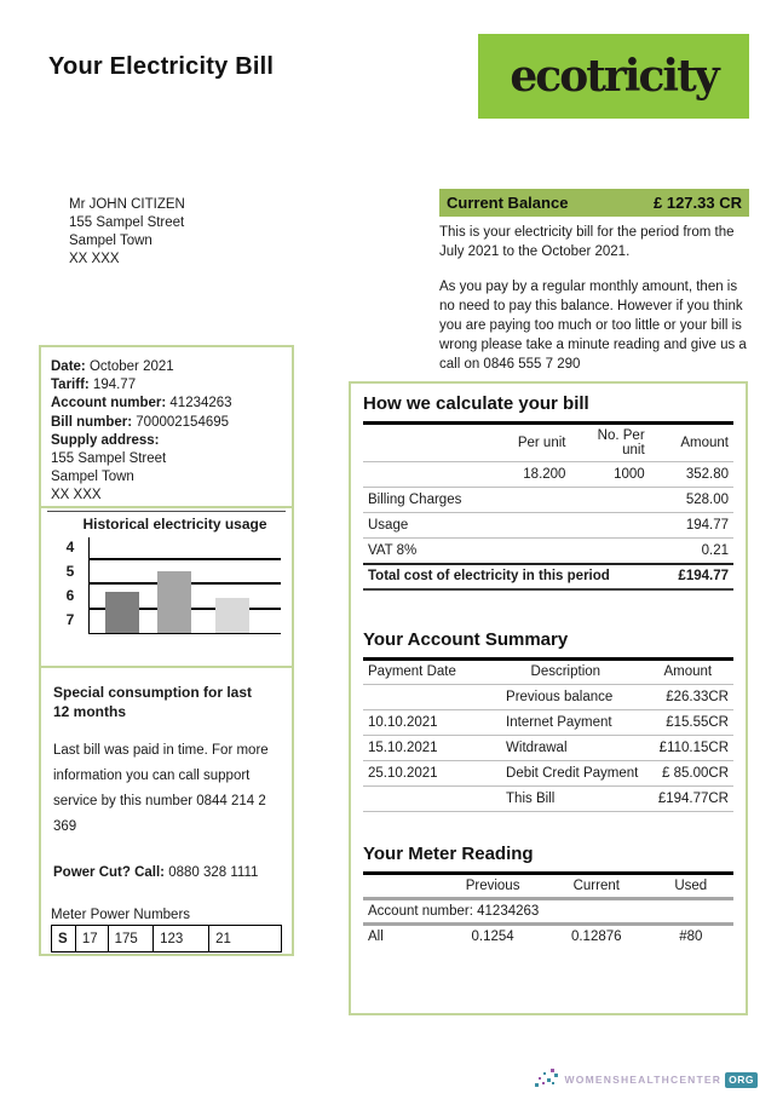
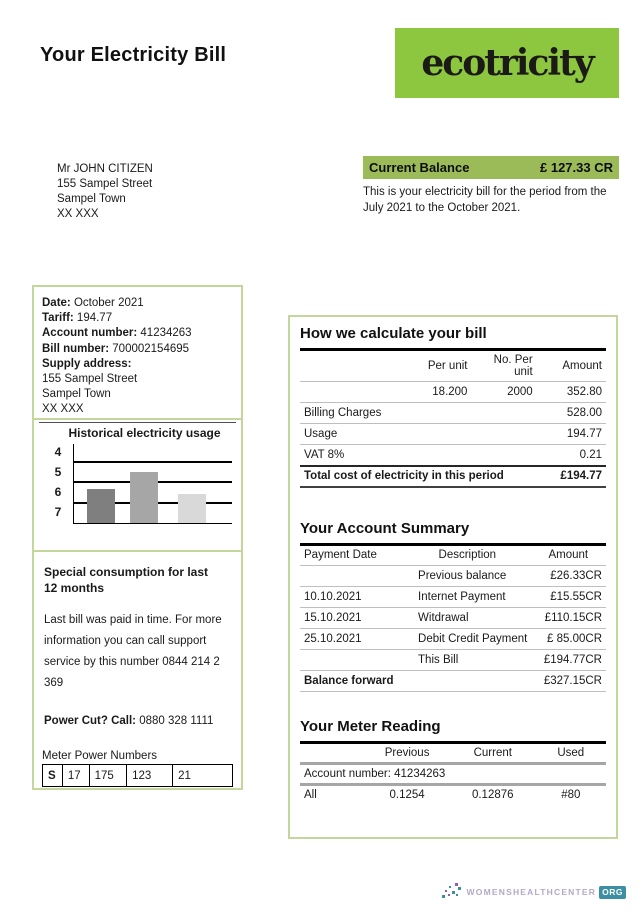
  Your Electricity Bill
  ecotricity
  Mr JOHN CITIZEN
  155 Sampel Street
  Sampel Town
  XX XXX
  Current Balance
  £ 127.33 CR
  This is your electricity bill for the period from the July 2021 to the October 2021.
- As you pay by a regular monthly amount, then is no need to pay this balance. However if you think you are paying too much or too little or your bill is wrong please take a minute reading and give us a call on 0846 555 7 290
  Date: October 2021
  Tariff: 194.77
  Account number: 41234263
  Bill number: 700002154695
  Supply address:
  155 Sampel Street
  Sampel Town
  XX XXX
  Historical electricity usage
  4
  5
  6
  7
  Special consumption for last 12 months
  Last bill was paid in time. For more information you can call support service by this number 0844 214 2 369
  Power Cut? Call: 0880 328 1111
  Meter Power Numbers
  S	17	175	123	21
  How we calculate your bill
  	Per unit	No. Per unit	Amount
- 	18.200	1000	352.80
+ 	18.200	2000	352.80
  Billing Charges			528.00
  Usage			194.77
  VAT 8%			0.21
  Total cost of electricity in this period	£194.77
  Your Account Summary
  Payment Date	Description	Amount
  	Previous balance	£26.33CR
  10.10.2021	Internet Payment	£15.55CR
  15.10.2021	Witdrawal	£110.15CR
  25.10.2021	Debit Credit Payment	£ 85.00CR
  	This Bill	£194.77CR
+ Balance forward		£327.15CR
  Your Meter Reading
  	Previous	Current	Used
  Account number: 41234263
  All	0.1254	0.12876	#80
  WOMENSHEALTHCENTER
  ORG
